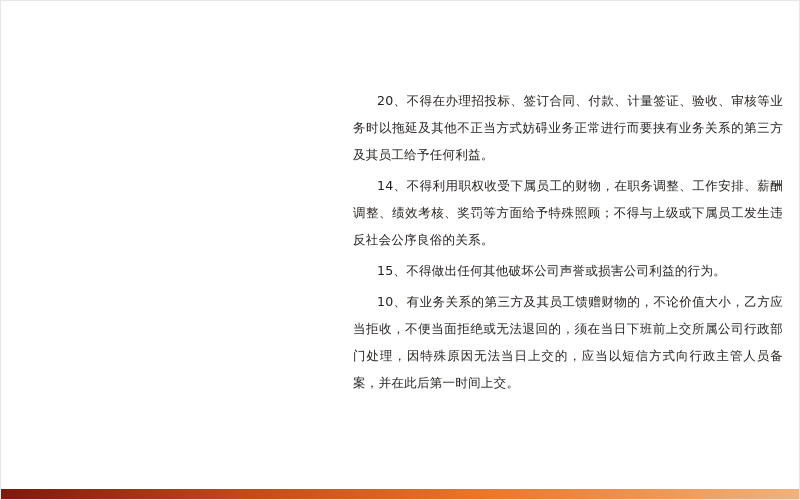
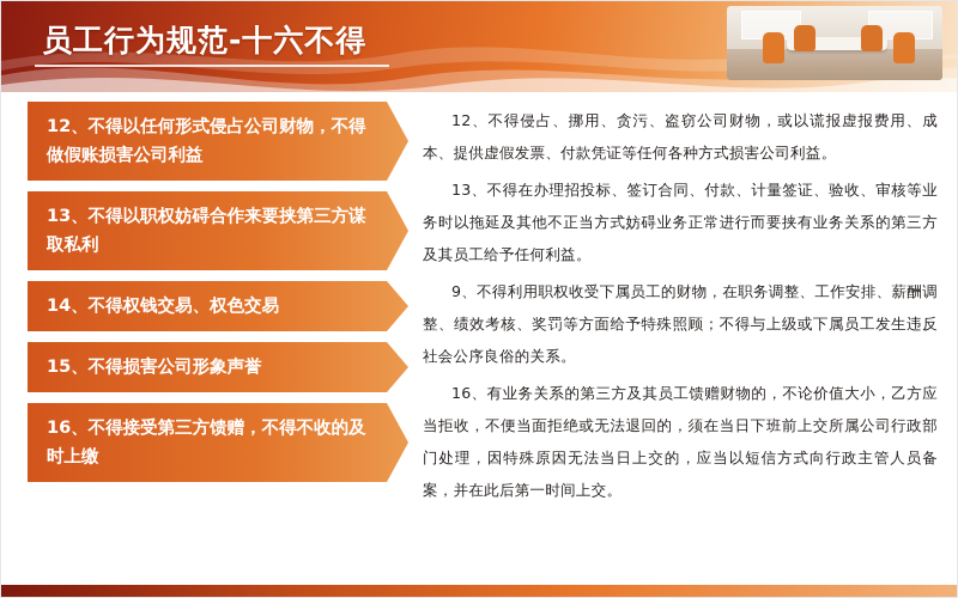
+ 员工行为规范-十六不得
+ 12、不得以任何形式侵占公司财物，不得做假账损害公司利益
+ 13、不得以职权妨碍合作来要挟第三方谋取私利
+ 14、不得权钱交易、权色交易
+ 15、不得损害公司形象声誉
+ 16、不得接受第三方馈赠，不得不收的及时上缴
+ 12、不得侵占、挪用、贪污、盗窃公司财物，或以谎报虚报费用、成本、提供虚假发票、付款凭证等任何各种方式损害公司利益。
- 20、不得在办理招投标、签订合同、付款、计量签证、验收、审核等业务时以拖延及其他不正当方式妨碍业务正常进行而要挟有业务关系的第三方及其员工给予任何利益。
+ 13、不得在办理招投标、签订合同、付款、计量签证、验收、审核等业务时以拖延及其他不正当方式妨碍业务正常进行而要挟有业务关系的第三方及其员工给予任何利益。
- 14、不得利用职权收受下属员工的财物，在职务调整、工作安排、薪酬调整、绩效考核、奖罚等方面给予特殊照顾；不得与上级或下属员工发生违反社会公序良俗的关系。
+ 9、不得利用职权收受下属员工的财物，在职务调整、工作安排、薪酬调整、绩效考核、奖罚等方面给予特殊照顾；不得与上级或下属员工发生违反社会公序良俗的关系。
- 15、不得做出任何其他破坏公司声誉或损害公司利益的行为。
- 10、有业务关系的第三方及其员工馈赠财物的，不论价值大小，乙方应当拒收，不便当面拒绝或无法退回的，须在当日下班前上交所属公司行政部门处理，因特殊原因无法当日上交的，应当以短信方式向行政主管人员备案，并在此后第一时间上交。
+ 16、有业务关系的第三方及其员工馈赠财物的，不论价值大小，乙方应当拒收，不便当面拒绝或无法退回的，须在当日下班前上交所属公司行政部门处理，因特殊原因无法当日上交的，应当以短信方式向行政主管人员备案，并在此后第一时间上交。
